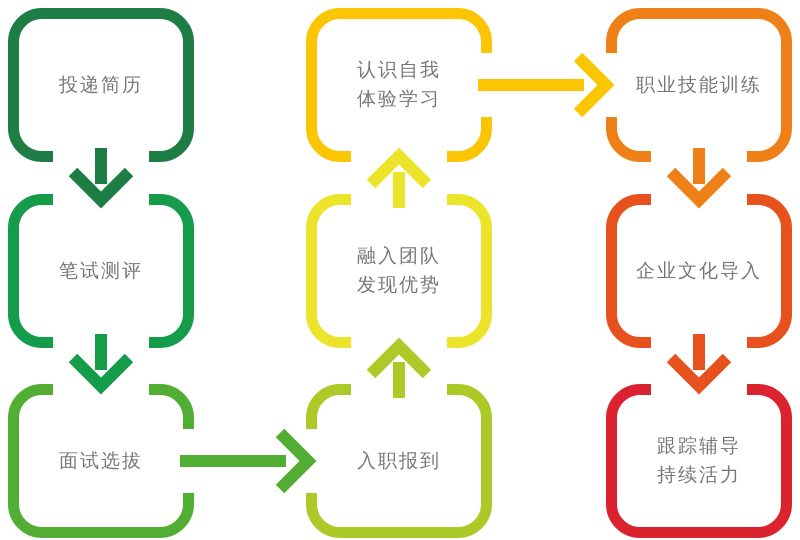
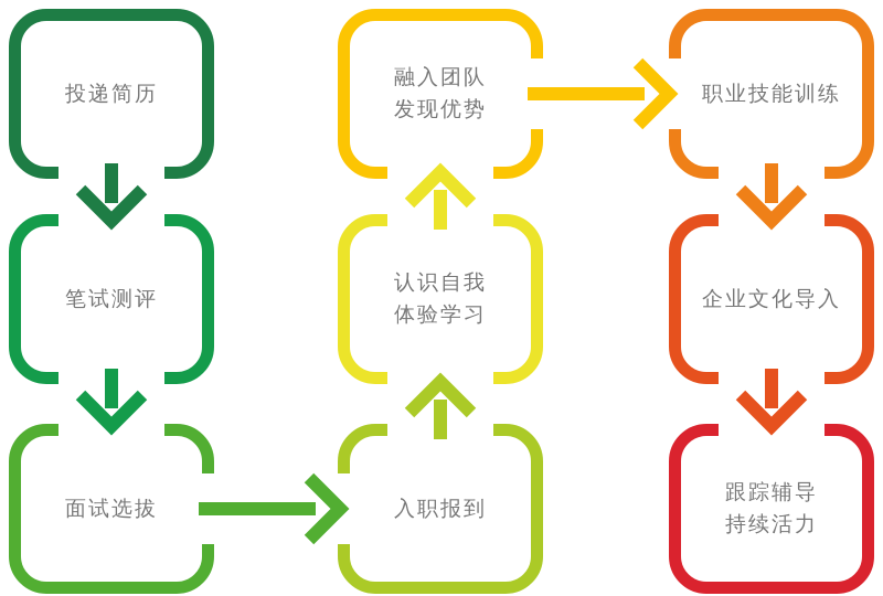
  投递简历
  笔试测评
  面试选拔
  入职报到
- 融入团队
+ 认识自我
- 发现优势
+ 体验学习
- 认识自我
+ 融入团队
- 体验学习
+ 发现优势
  职业技能训练
  企业文化导入
  跟踪辅导
  持续活力
